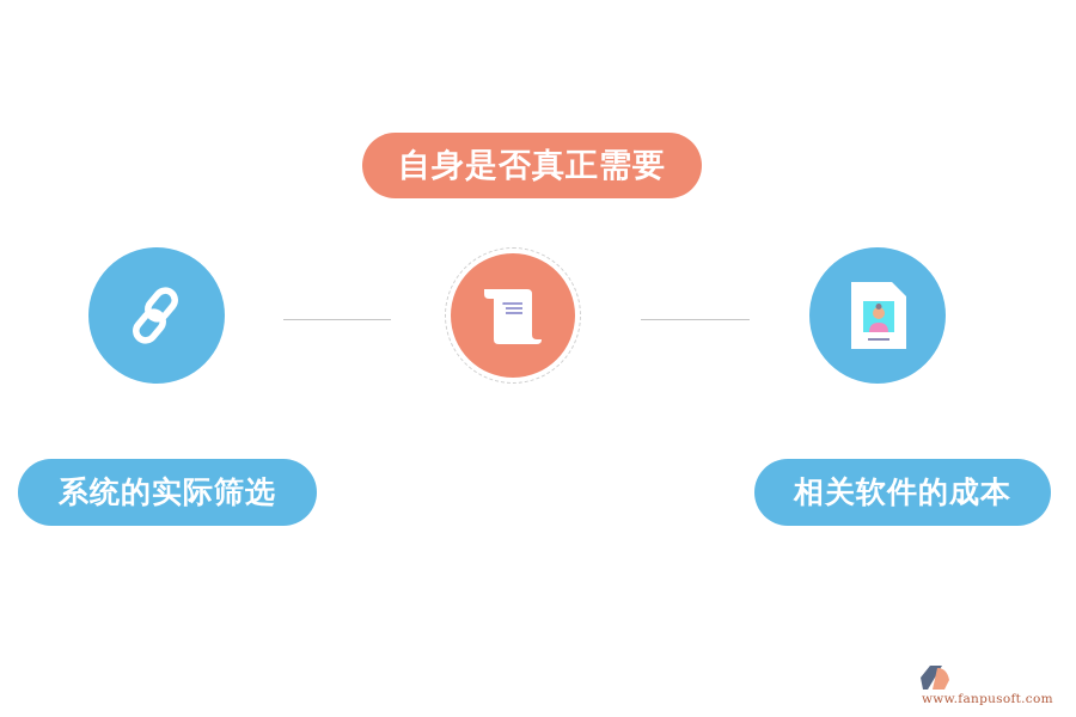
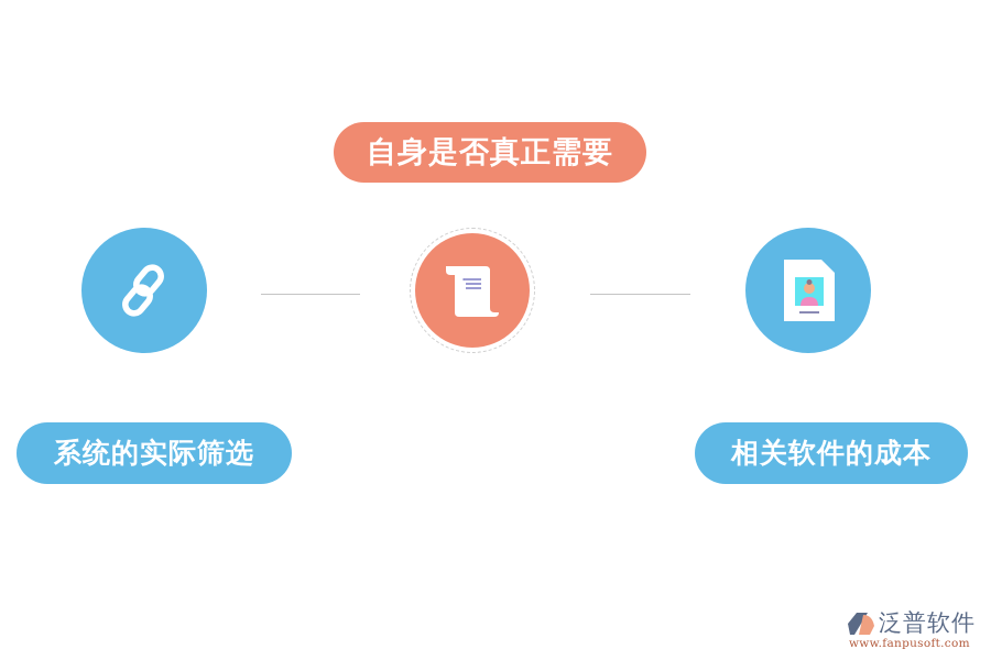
  自身是否真正需要
  系统的实际筛选
  相关软件的成本
+ 泛普软件
  www.fanpusoft.com
